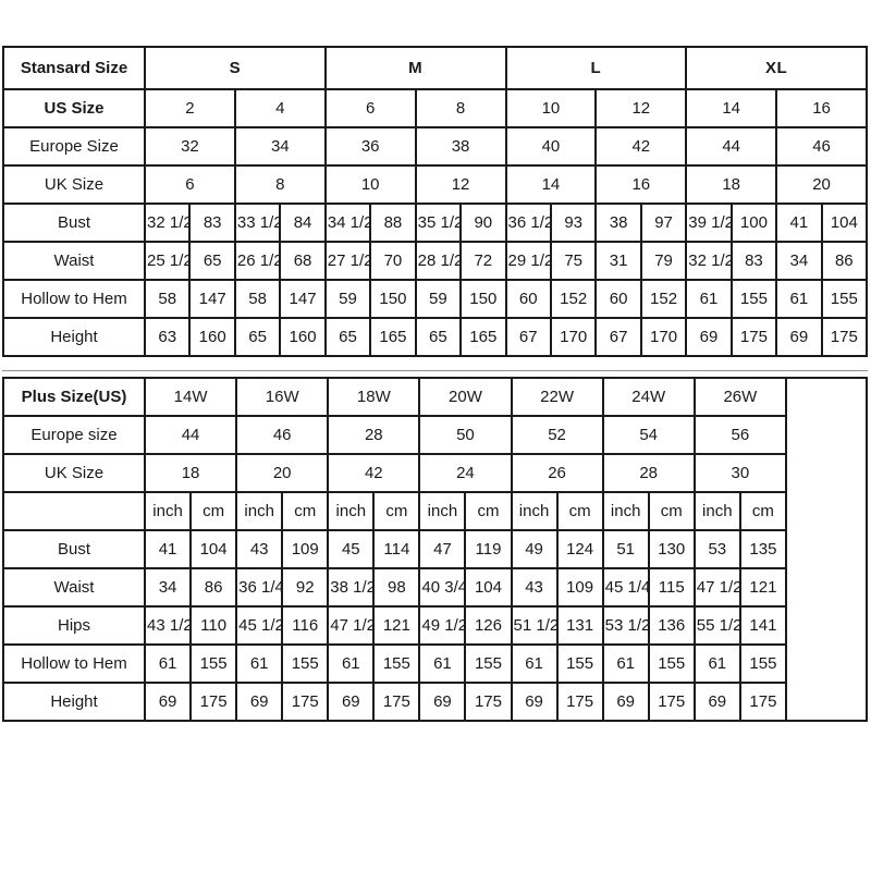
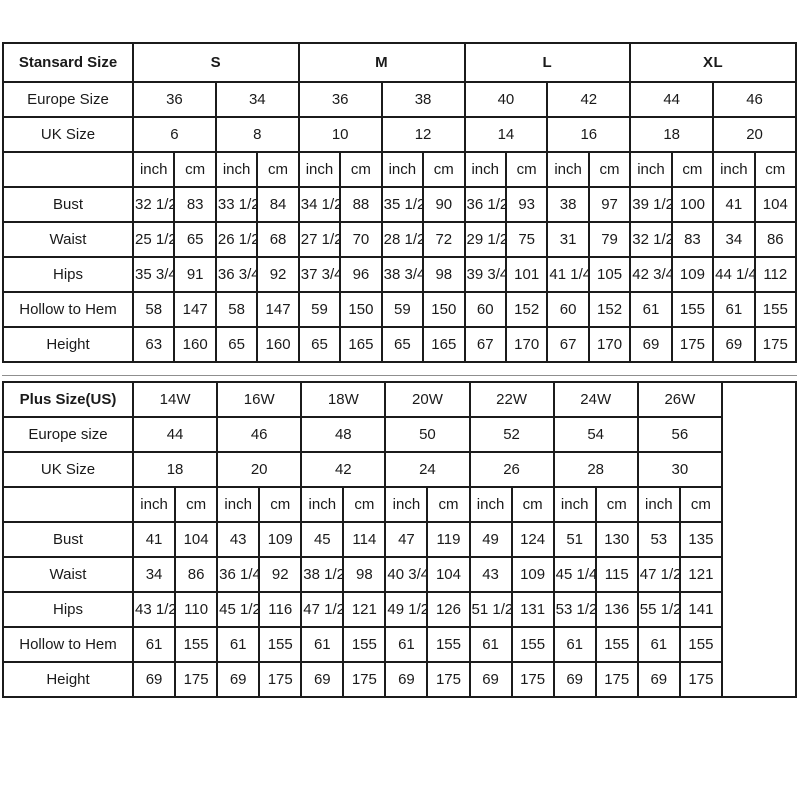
  Stansard Size	S	M	L	XL
- US Size	2	4	6	8	10	12	14	16
- Europe Size	32	34	36	38	40	42	44	46
+ Europe Size	36	34	36	38	40	42	44	46
  UK Size	6	8	10	12	14	16	18	20
+ 	inch	cm	inch	cm	inch	cm	inch	cm	inch	cm	inch	cm	inch	cm	inch	cm
  Bust	32 1/2	83	33 1/2	84	34 1/2	88	35 1/2	90	36 1/2	93	38	97	39 1/2	100	41	104
  Waist	25 1/2	65	26 1/2	68	27 1/2	70	28 1/2	72	29 1/2	75	31	79	32 1/2	83	34	86
+ Hips	35 3/4	91	36 3/4	92	37 3/4	96	38 3/4	98	39 3/4	101	41 1/4	105	42 3/4	109	44 1/4	112
  Hollow to Hem	58	147	58	147	59	150	59	150	60	152	60	152	61	155	61	155
  Height	63	160	65	160	65	165	65	165	67	170	67	170	69	175	69	175
  Plus Size(US)	14W	16W	18W	20W	22W	24W	26W
- Europe size	44	46	28	50	52	54	56
+ Europe size	44	46	48	50	52	54	56
  UK Size	18	20	42	24	26	28	30
  	inch	cm	inch	cm	inch	cm	inch	cm	inch	cm	inch	cm	inch	cm
  Bust	41	104	43	109	45	114	47	119	49	124	51	130	53	135
  Waist	34	86	36 1/4	92	38 1/2	98	40 3/4	104	43	109	45 1/4	115	47 1/2	121
  Hips	43 1/2	110	45 1/2	116	47 1/2	121	49 1/2	126	51 1/2	131	53 1/2	136	55 1/2	141
  Hollow to Hem	61	155	61	155	61	155	61	155	61	155	61	155	61	155
  Height	69	175	69	175	69	175	69	175	69	175	69	175	69	175
